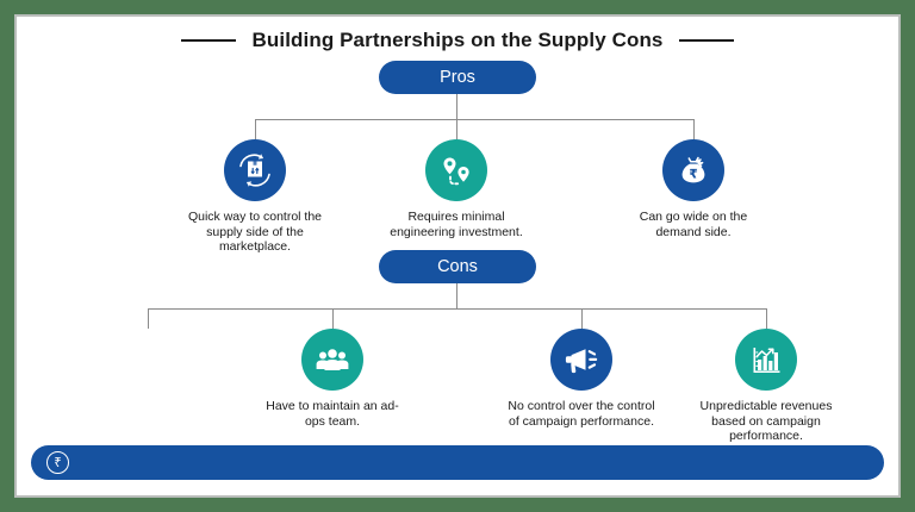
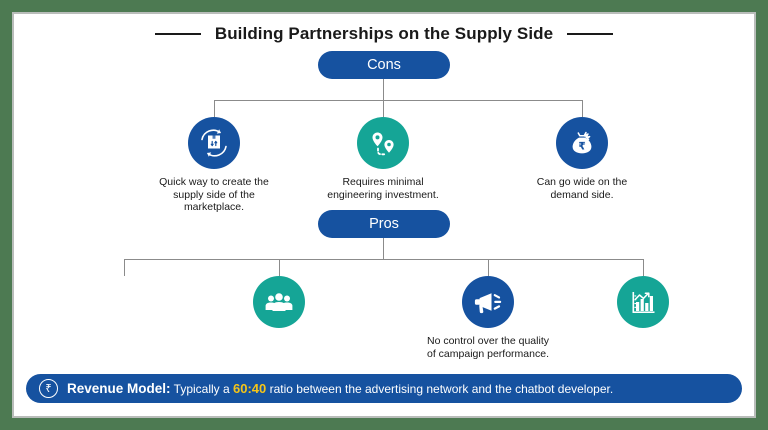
- Building Partnerships on the Supply Cons
+ Building Partnerships on the Supply Side
- Pros
+ Cons
- Quick way to control the supply side of the marketplace.
+ Quick way to create the supply side of the marketplace.
  Requires minimal engineering investment.
  ₹
  Can go wide on the demand side.
- Cons
+ Pros
- Have to maintain an ad-ops team.
- No control over the control of campaign performance.
+ No control over the quality of campaign performance.
- Unpredictable revenues based on campaign performance.
  ₹
+ Revenue Model: Typically a 60:40 ratio between the advertising network and the chatbot developer.
